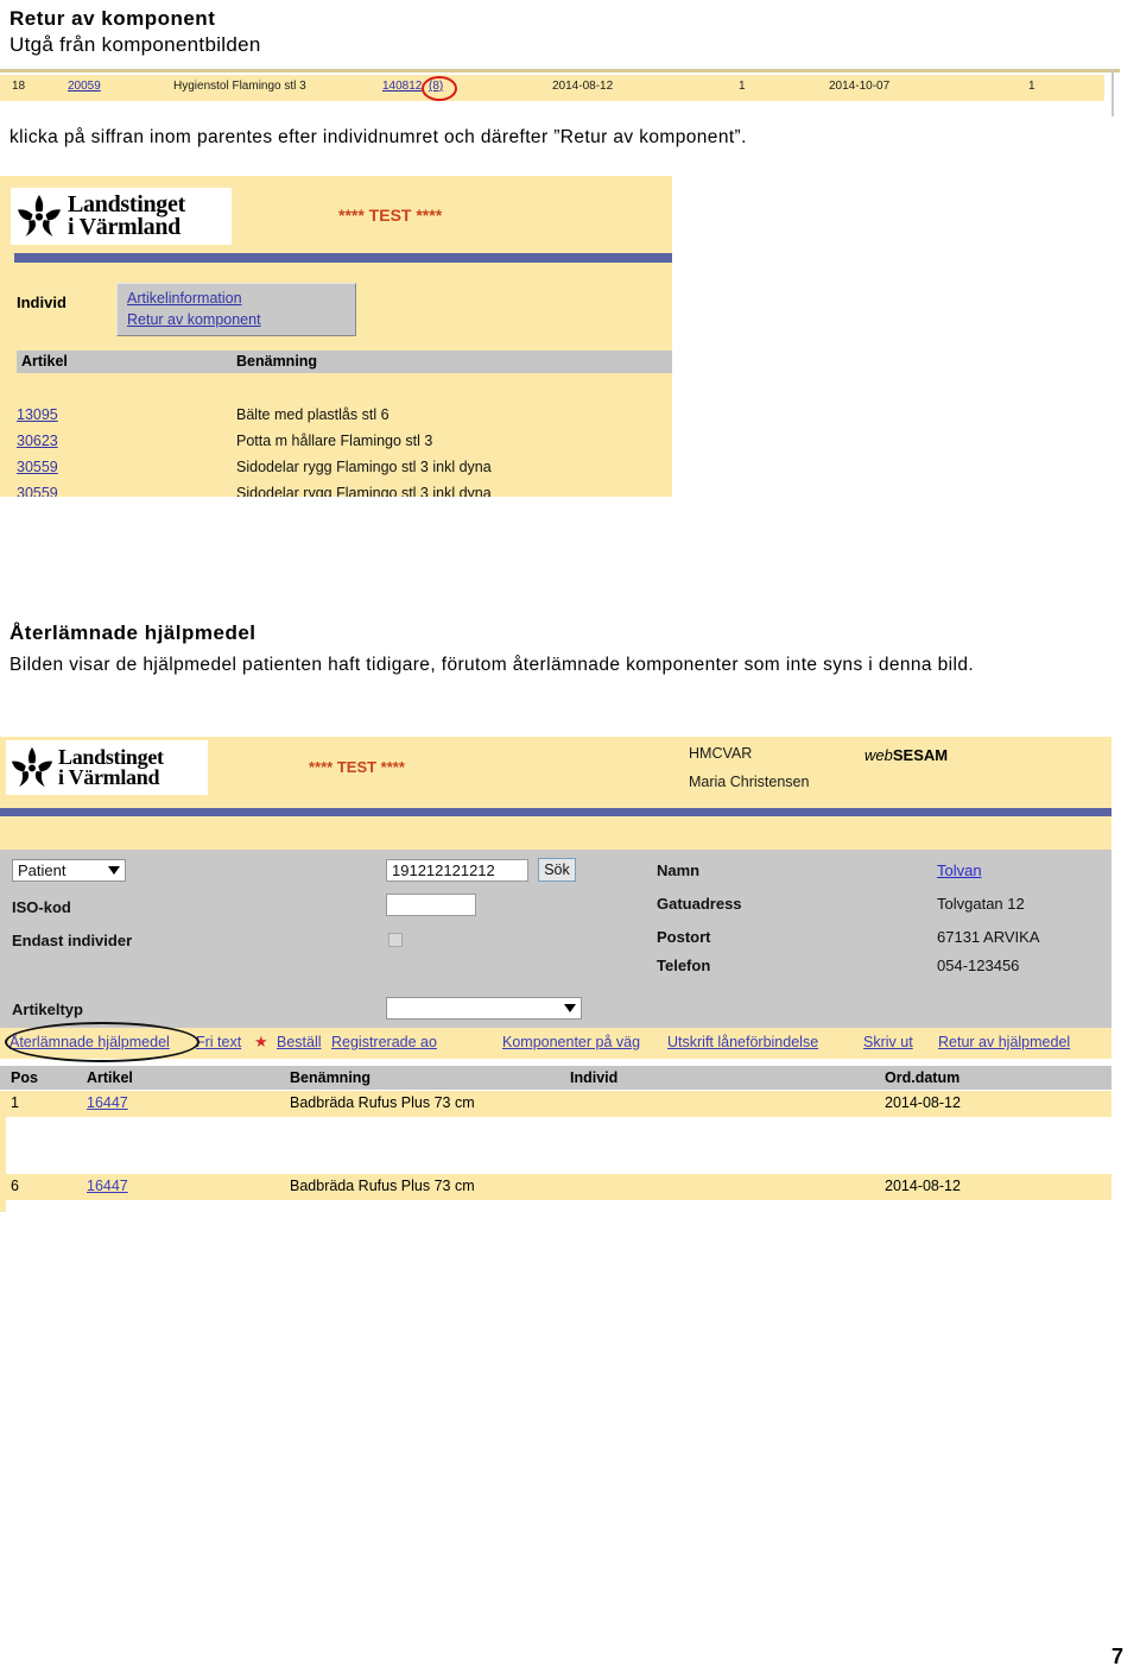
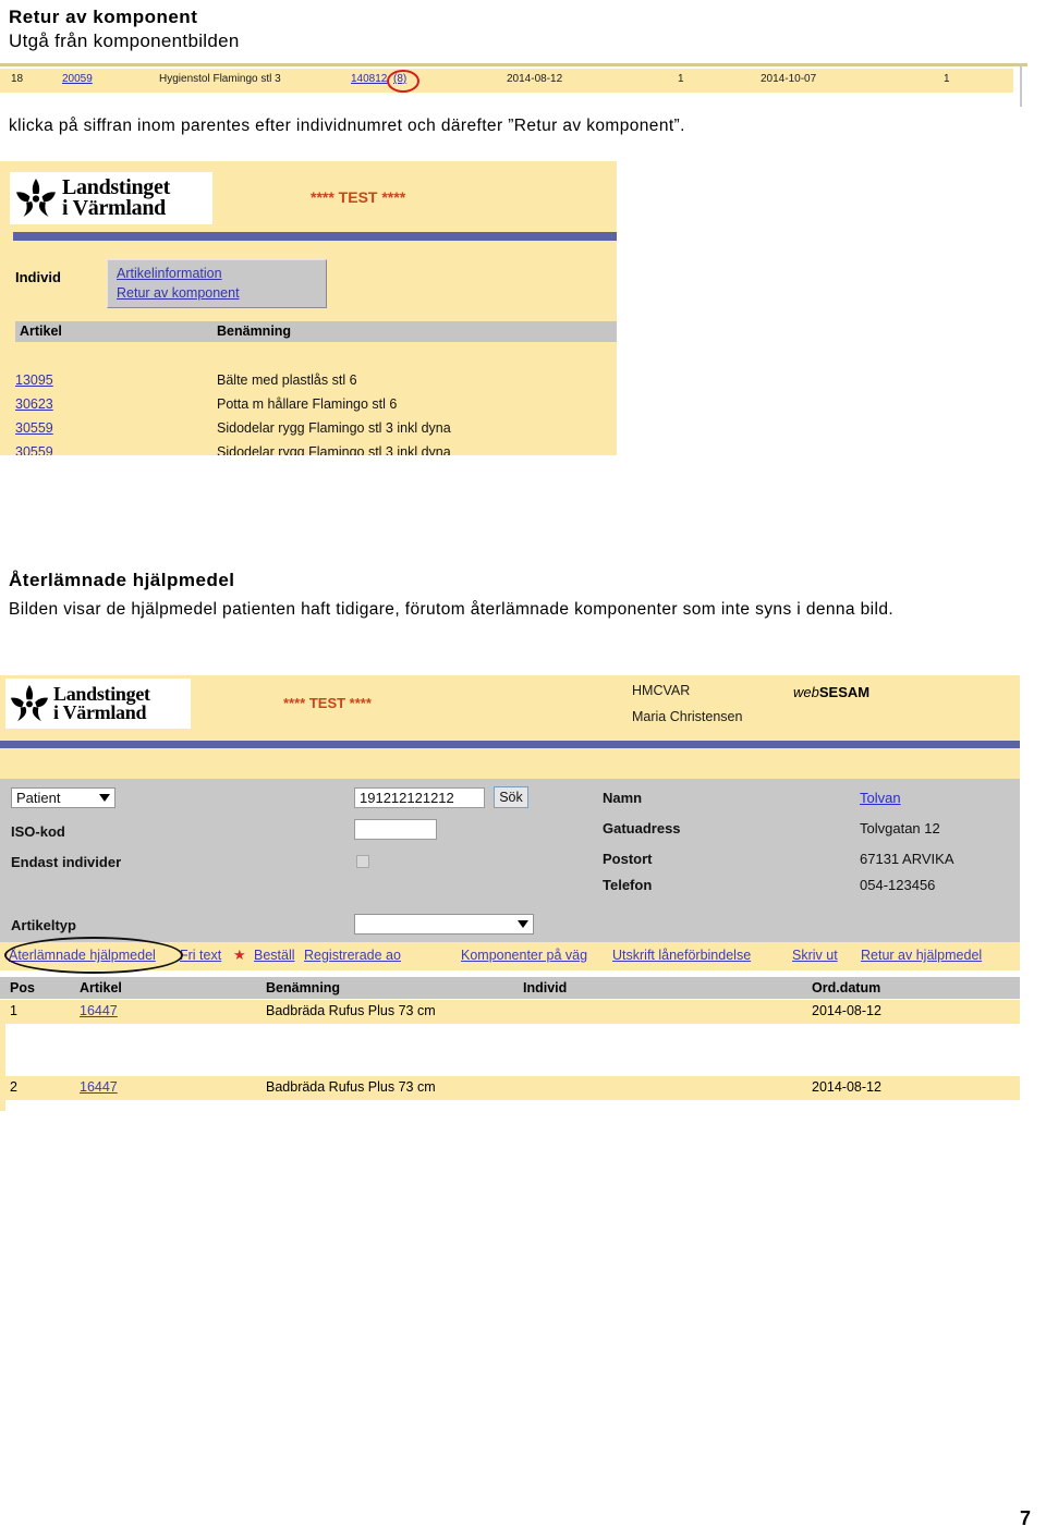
  Retur av komponent
  Utgå från komponentbilden
  18
  20059
  Hygienstol Flamingo stl 3
  140812
  (8)
  2014-08-12
  1
  2014-10-07
  1
  klicka på siffran inom parentes efter individnumret och därefter ”Retur av komponent”.
  Landstinget
  i Värmland
  **** TEST ****
  Individ
  Artikelinformation
  Retur av komponent
  Artikel
  Benämning
  13095
  Bälte med plastlås stl 6
  30623
- Potta m hållare Flamingo stl 3
+ Potta m hållare Flamingo stl 6
  30559
  Sidodelar rygg Flamingo stl 3 inkl dyna
  30559
  Sidodelar rygg Flamingo stl 3 inkl dyna
  Återlämnade hjälpmedel
  Bilden visar de hjälpmedel patienten haft tidigare, förutom återlämnade komponenter som inte syns i denna bild.
  Landstinget
  i Värmland
  **** TEST ****
  HMCVAR
  webSESAM
  Maria Christensen
  Patient
  191212121212
  Sök
  ISO-kod
  Endast individer
  Artikeltyp
  Namn
  Tolvan
  Gatuadress
  Tolvgatan 12
  Postort
  67131 ARVIKA
  Telefon
  054-123456
  Återlämnade hjälpmedel
  Fri text
  ★
  Beställ
  Registrerade ao
  Komponenter på väg
  Utskrift låneförbindelse
  Skriv ut
  Retur av hjälpmedel
  Pos
  Artikel
  Benämning
  Individ
  Ord.datum
  1
  16447
  Badbräda Rufus Plus 73 cm
  2014-08-12
- 6
+ 2
  16447
  Badbräda Rufus Plus 73 cm
  2014-08-12
  7
